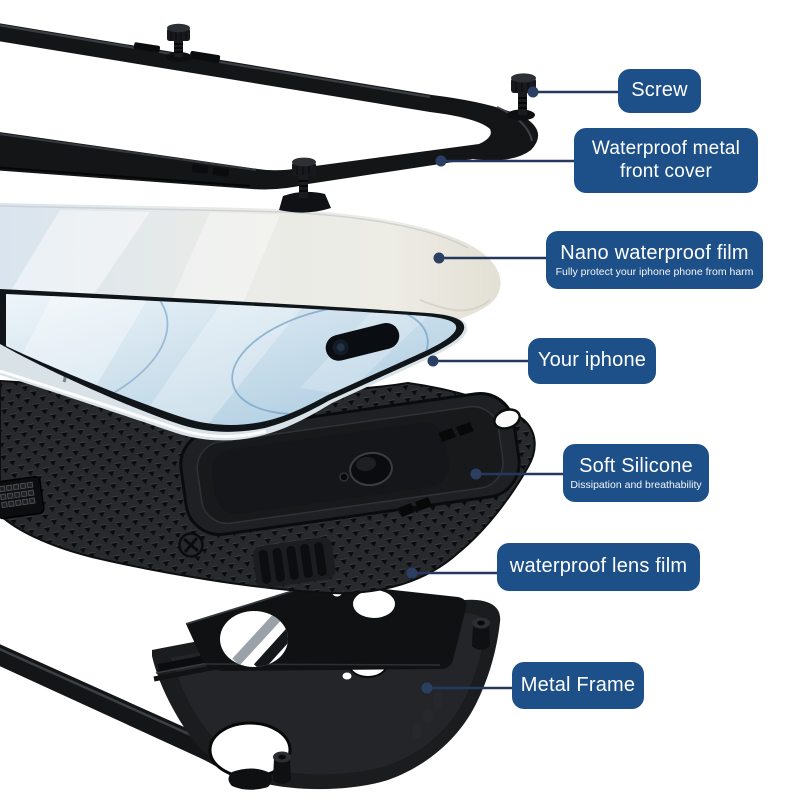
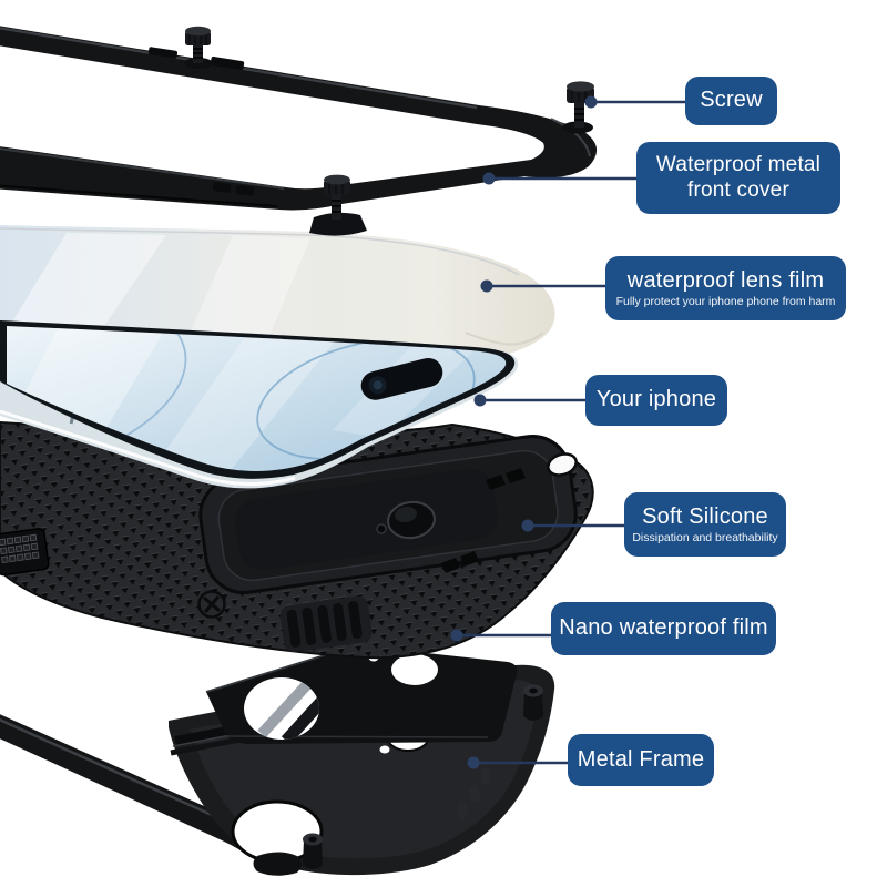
  Screw
  Waterproof metal front cover
- Nano waterproof film
+ waterproof lens film
  Fully protect your iphone phone from harm
  Your iphone
  Soft Silicone
  Dissipation and breathability
- waterproof lens film
+ Nano waterproof film
  Metal Frame
